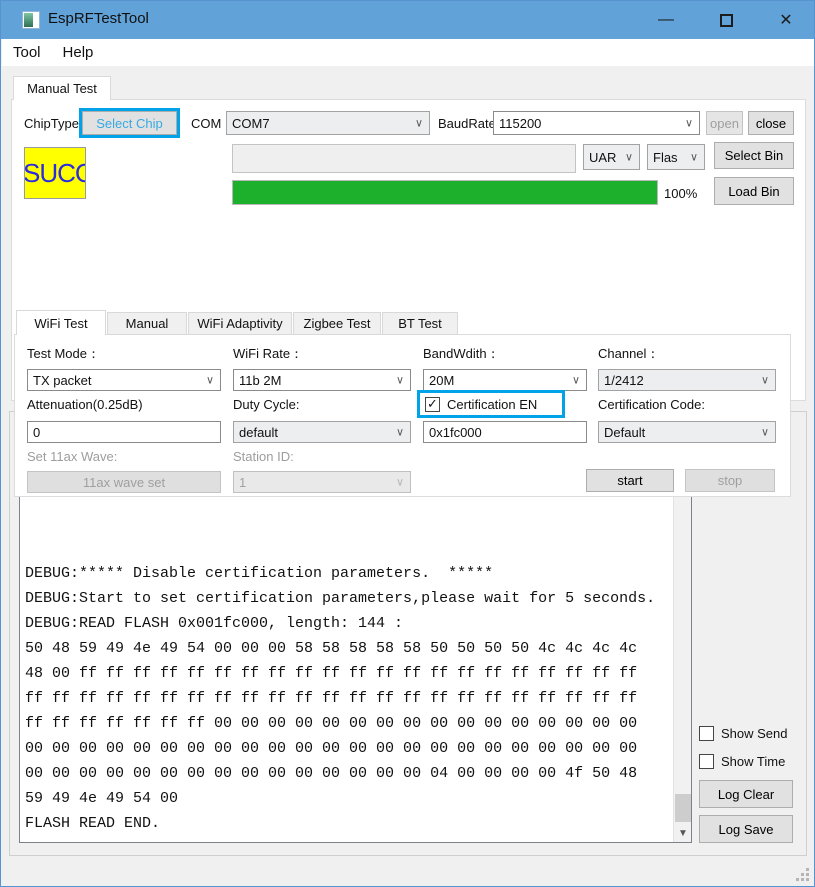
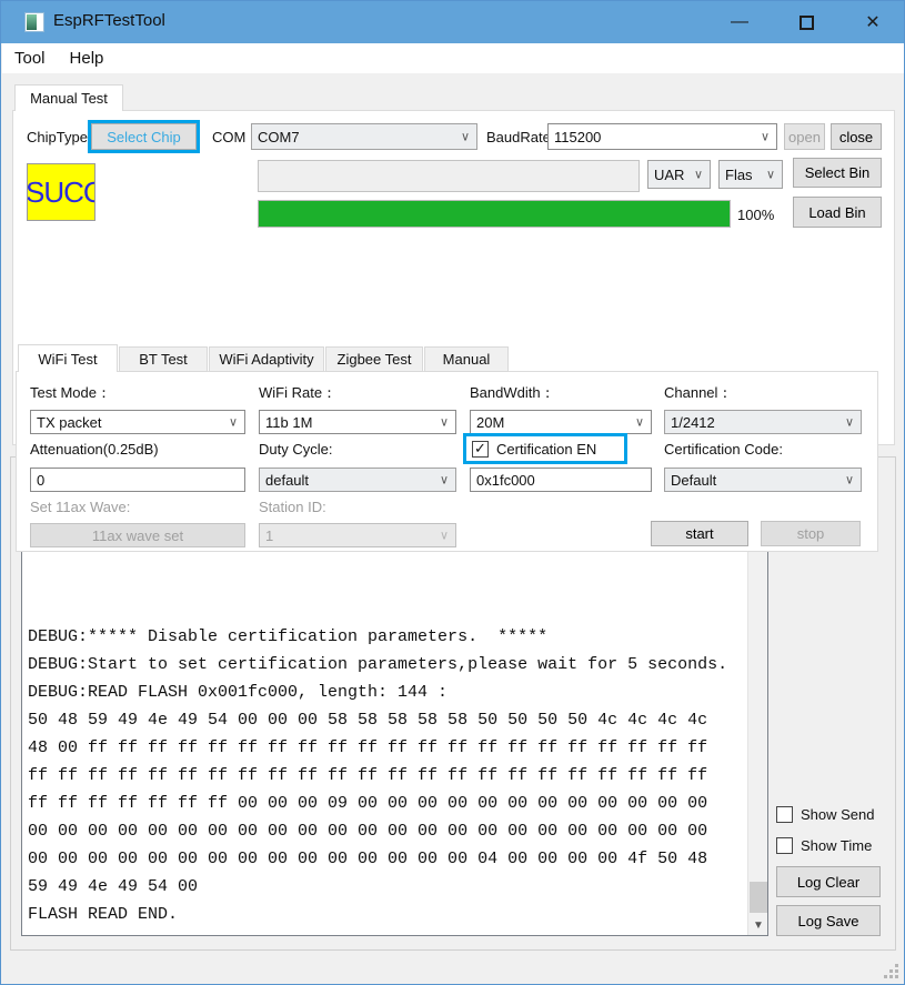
  EspRFTestTool
  —
  ✕
  Tool
  Help
  Manual Test
  ChipType
  Select Chip
  COM
  COM7
  ∨
  BaudRat
  115200
  ∨
  open
  close
  SUCC
  UAR
  ∨
  Flas
  ∨
  Select Bin
  100%
  Load Bin
  WiFi Test
- Manual
+ BT Test
  WiFi Adaptivity
  Zigbee Test
- BT Test
+ Manual
  Test Mode：
  WiFi Rate：
  BandWdith：
  Channel：
  TX packet
  ∨
- 11b 2M
+ 11b 1M
  ∨
  20M
  ∨
  1/2412
  ∨
  Attenuation(0.25dB)
  Duty Cycle:
  ✓
  Certification EN
  Certification Code:
  0
  default
  ∨
  0x1fc000
  Default
  ∨
  Set 11ax Wave:
  Station ID:
  11ax wave set
  1
  ∨
  start
  stop
  DEBUG:***** Disable certification parameters. *****
  DEBUG:Start to set certification parameters,please wait for 5 seconds.
  DEBUG:READ FLASH 0x001fc000, length: 144 :
  50 48 59 49 4e 49 54 00 00 00 58 58 58 58 58 50 50 50 50 4c 4c 4c 4c
  48 00 ff ff ff ff ff ff ff ff ff ff ff ff ff ff ff ff ff ff ff ff ff
  ff ff ff ff ff ff ff ff ff ff ff ff ff ff ff ff ff ff ff ff ff ff ff
- ff ff ff ff ff ff ff 00 00 00 00 00 00 00 00 00 00 00 00 00 00 00 00
+ ff ff ff ff ff ff ff 00 00 00 09 00 00 00 00 00 00 00 00 00 00 00 00
  00 00 00 00 00 00 00 00 00 00 00 00 00 00 00 00 00 00 00 00 00 00 00
  00 00 00 00 00 00 00 00 00 00 00 00 00 00 00 04 00 00 00 00 4f 50 48
  59 49 4e 49 54 00
  FLASH READ END.
  ▼
  Show Send
  Show Time
  Log Clear
  Log Save
